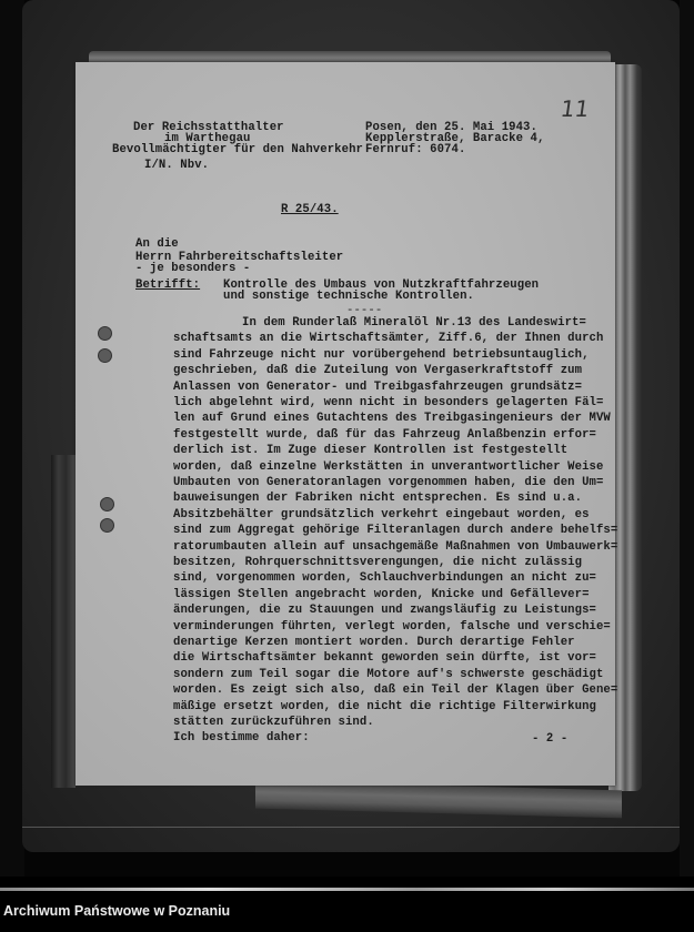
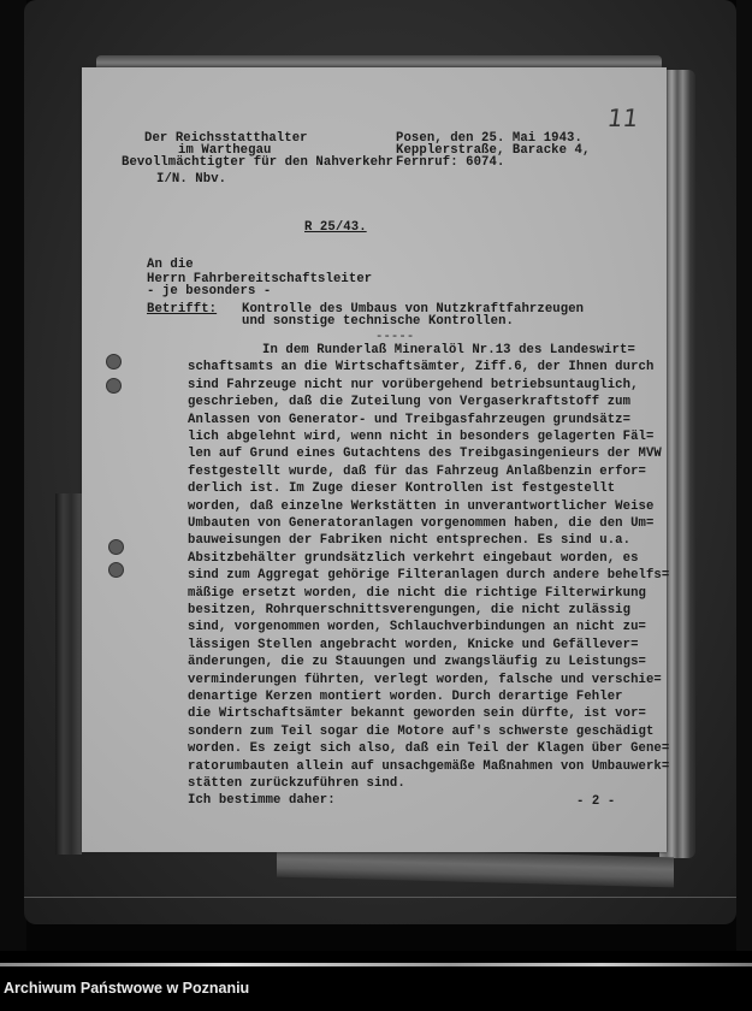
  Der Reichsstatthalter
  im Warthegau
  Bevollmächtigter für den Nahverkehr
  I/N. Nbv.
  Posen, den 25. Mai 1943.
  Kepplerstraße, Baracke 4,
  Fernruf: 6074.
  R 25/43.
  An die
  Herrn Fahrbereitschaftsleiter
  - je besonders -
  Betrifft:
  Kontrolle des Umbaus von Nutzkraftfahrzeugen
  und sonstige technische Kontrollen.
  -----
  In dem Runderlaß Mineralöl Nr.13 des Landeswirt=
  schaftsamts an die Wirtschaftsämter, Ziff.6, der Ihnen durch
  sind Fahrzeuge nicht nur vorübergehend betriebsuntauglich,
  geschrieben, daß die Zuteilung von Vergaserkraftstoff zum
  Anlassen von Generator- und Treibgasfahrzeugen grundsätz=
  lich abgelehnt wird, wenn nicht in besonders gelagerten Fäl=
  len auf Grund eines Gutachtens des Treibgasingenieurs der MVW
  festgestellt wurde, daß für das Fahrzeug Anlaßbenzin erfor=
  derlich ist. Im Zuge dieser Kontrollen ist festgestellt
  worden, daß einzelne Werkstätten in unverantwortlicher Weise
  Umbauten von Generatoranlagen vorgenommen haben, die den Um=
  bauweisungen der Fabriken nicht entsprechen. Es sind u.a.
  Absitzbehälter grundsätzlich verkehrt eingebaut worden, es
  sind zum Aggregat gehörige Filteranlagen durch andere behelfs=
- ratorumbauten allein auf unsachgemäße Maßnahmen von Umbauwerk=
+ mäßige ersetzt worden, die nicht die richtige Filterwirkung
  besitzen, Rohrquerschnittsverengungen, die nicht zulässig
  sind, vorgenommen worden, Schlauchverbindungen an nicht zu=
  lässigen Stellen angebracht worden, Knicke und Gefällever=
  änderungen, die zu Stauungen und zwangsläufig zu Leistungs=
  verminderungen führten, verlegt worden, falsche und verschie=
  denartige Kerzen montiert worden. Durch derartige Fehler
  die Wirtschaftsämter bekannt geworden sein dürfte, ist vor=
  sondern zum Teil sogar die Motore auf's schwerste geschädigt
  worden. Es zeigt sich also, daß ein Teil der Klagen über Gene=
- mäßige ersetzt worden, die nicht die richtige Filterwirkung
+ ratorumbauten allein auf unsachgemäße Maßnahmen von Umbauwerk=
  stätten zurückzuführen sind.
  Ich bestimme daher:
  - 2 -
  Archiwum Państwowe w Poznaniu
